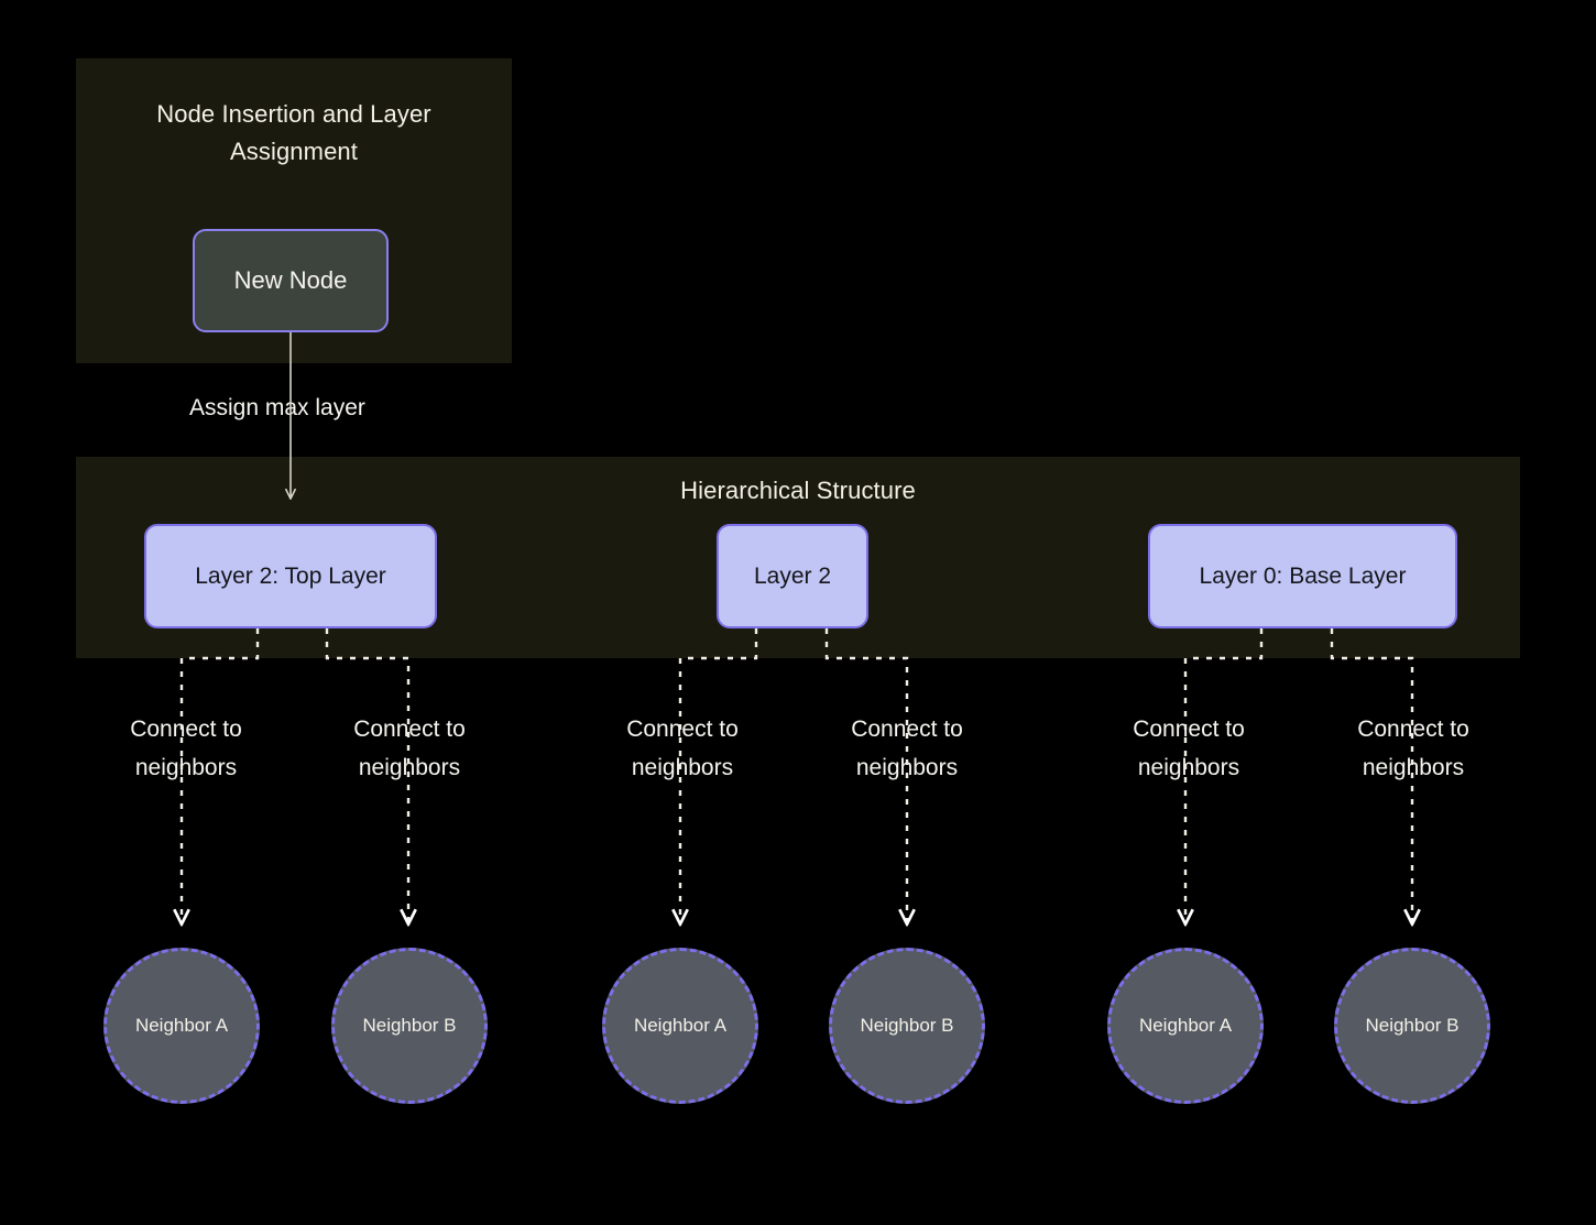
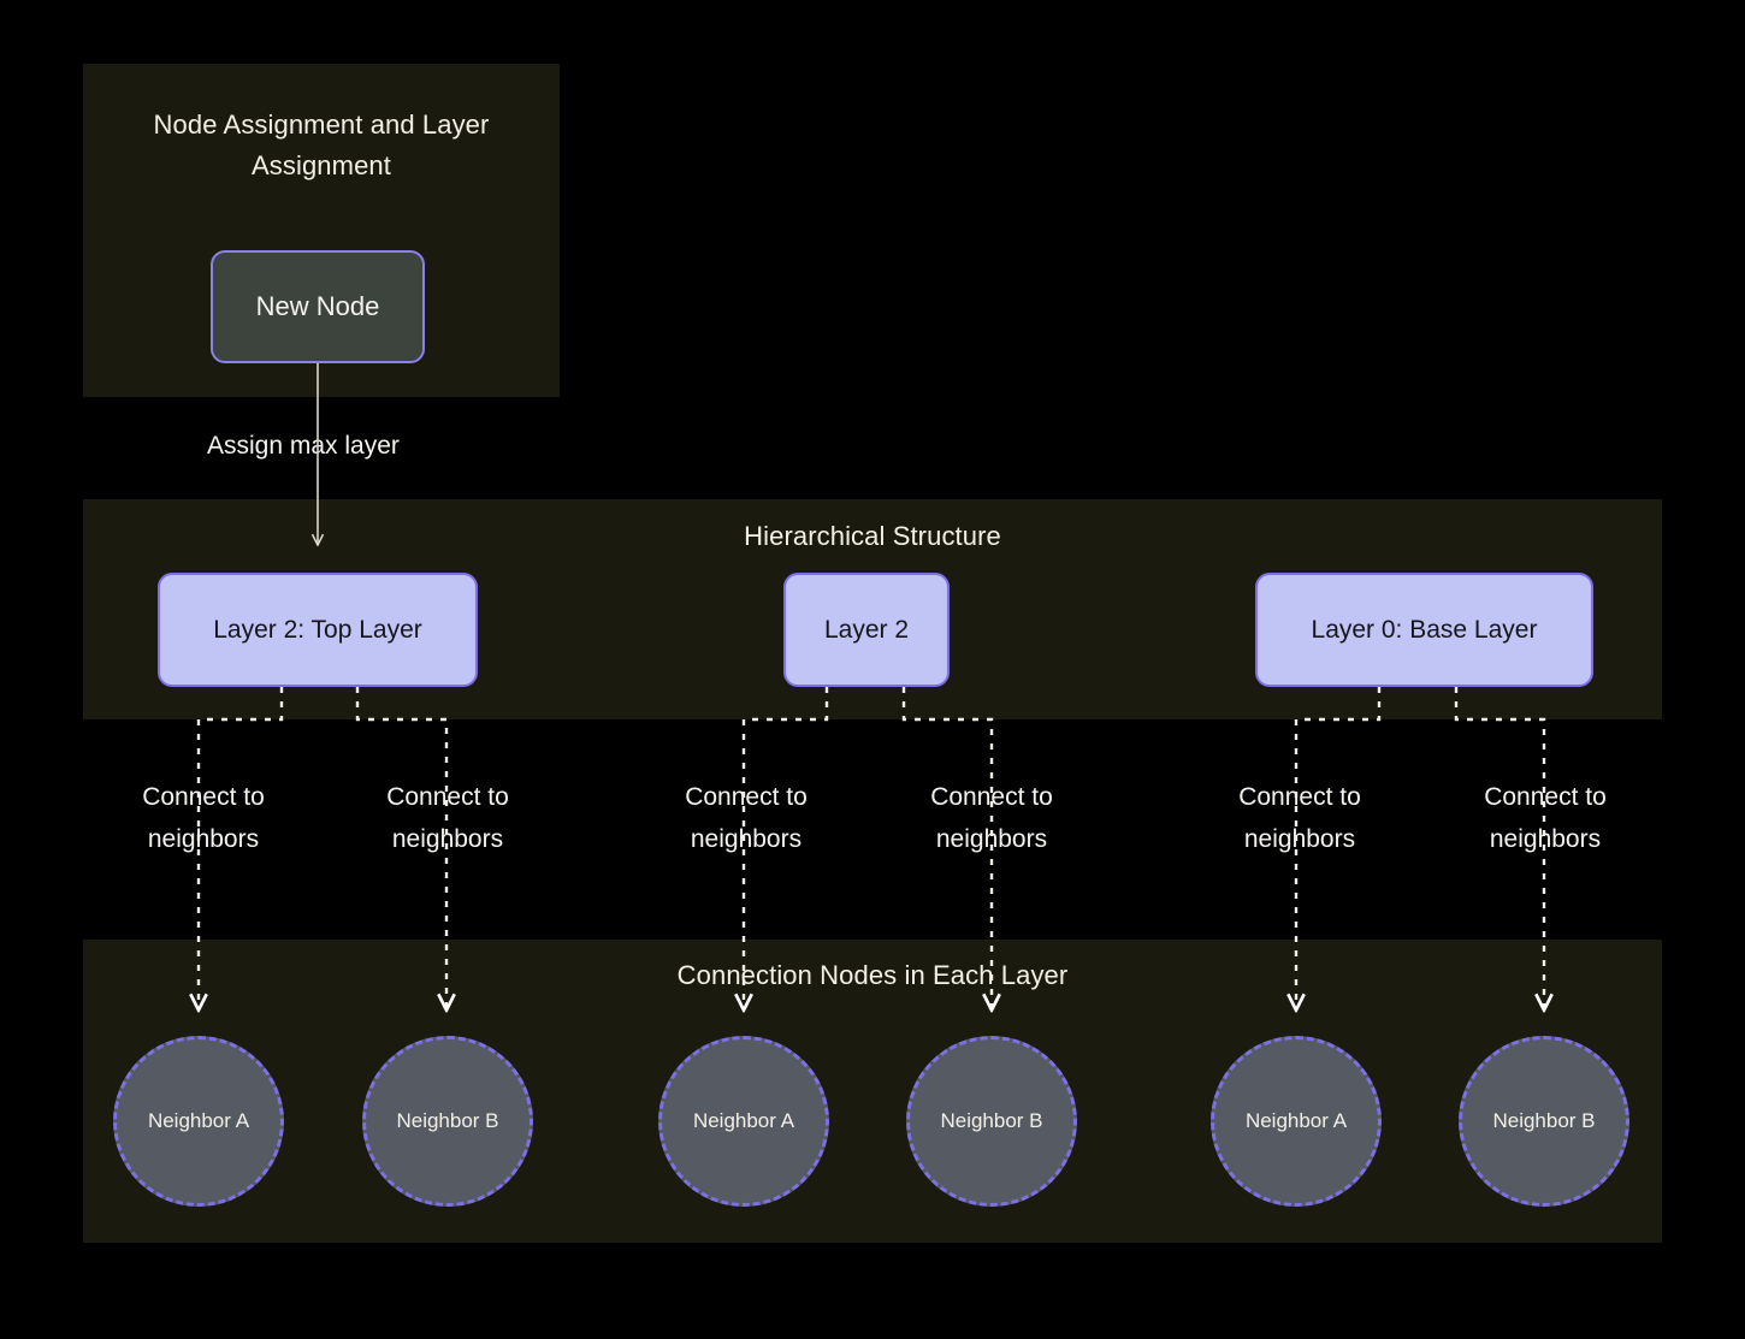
- Node Insertion and Layer Assignment
+ Node Assignment and Layer Assignment
  New Node
  Assign mx layer
  Hierarchical Structure
  Layer 2: Top Layer
  Layer 2
  Layer 0: Base Layer
+ Connection Nodes in Each Layer
  Connect to
  neighbors
  Connect to
  neighbors
  Connect to
  neighbors
  Connect to
  neighbors
  Connect to
  neighbors
  Connect to
  neighbors
  Neighbor A
  Neighbor B
  Neighbor A
  Neighbor B
  Neighbor A
  Neighbor B
